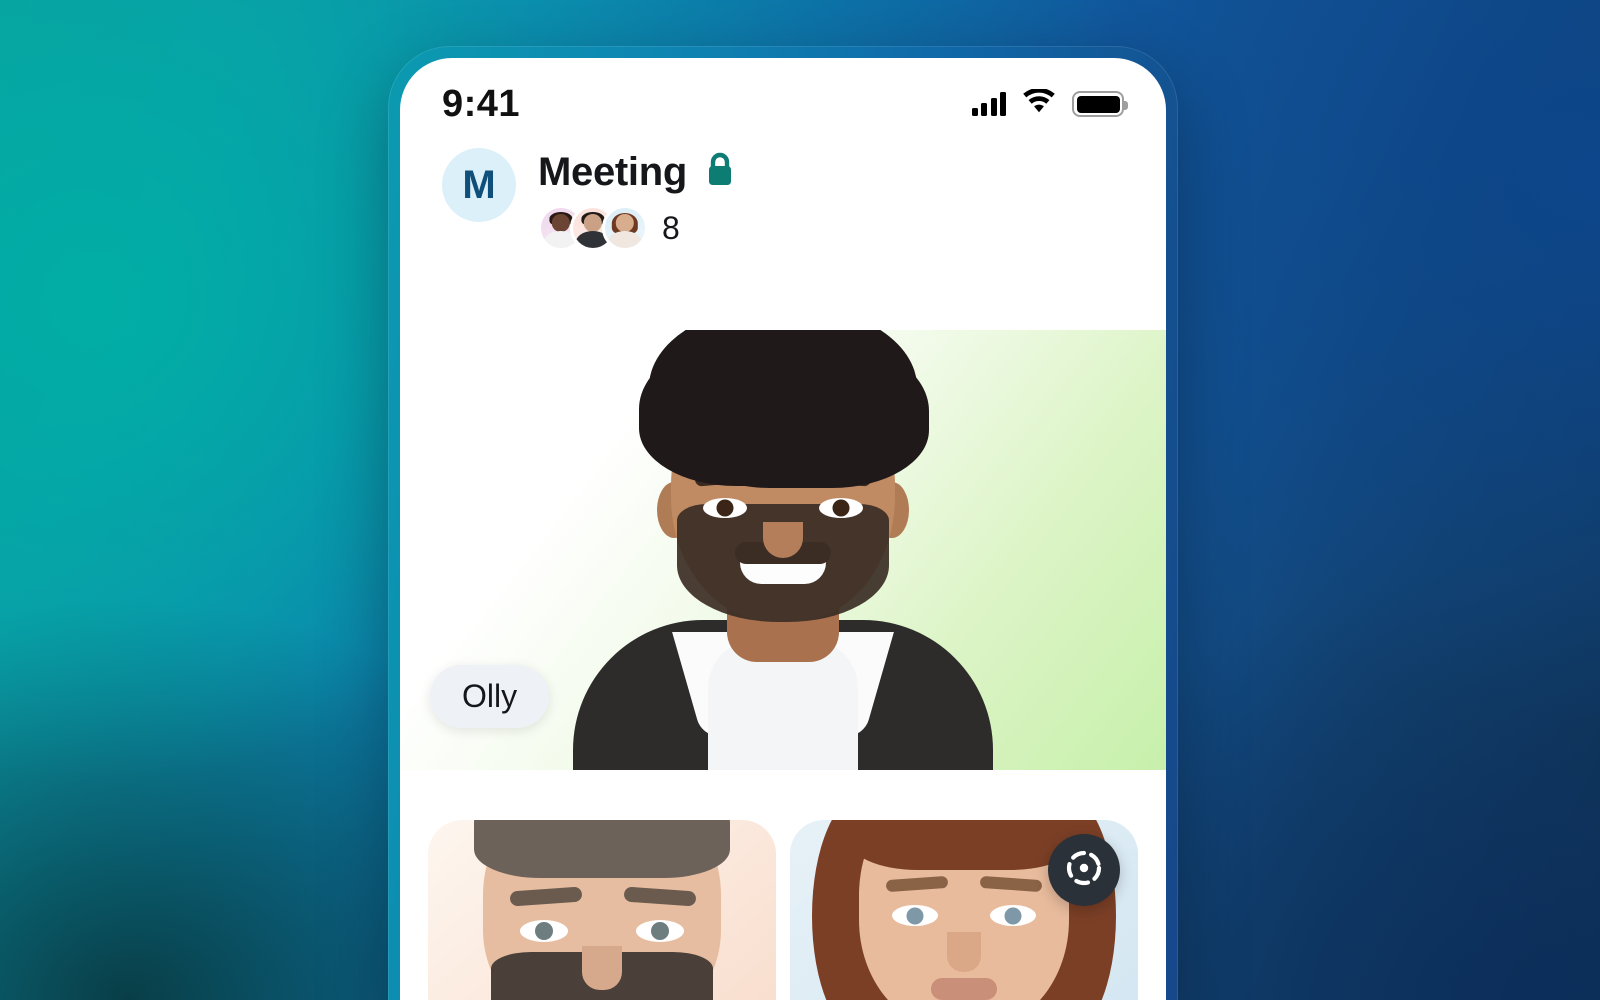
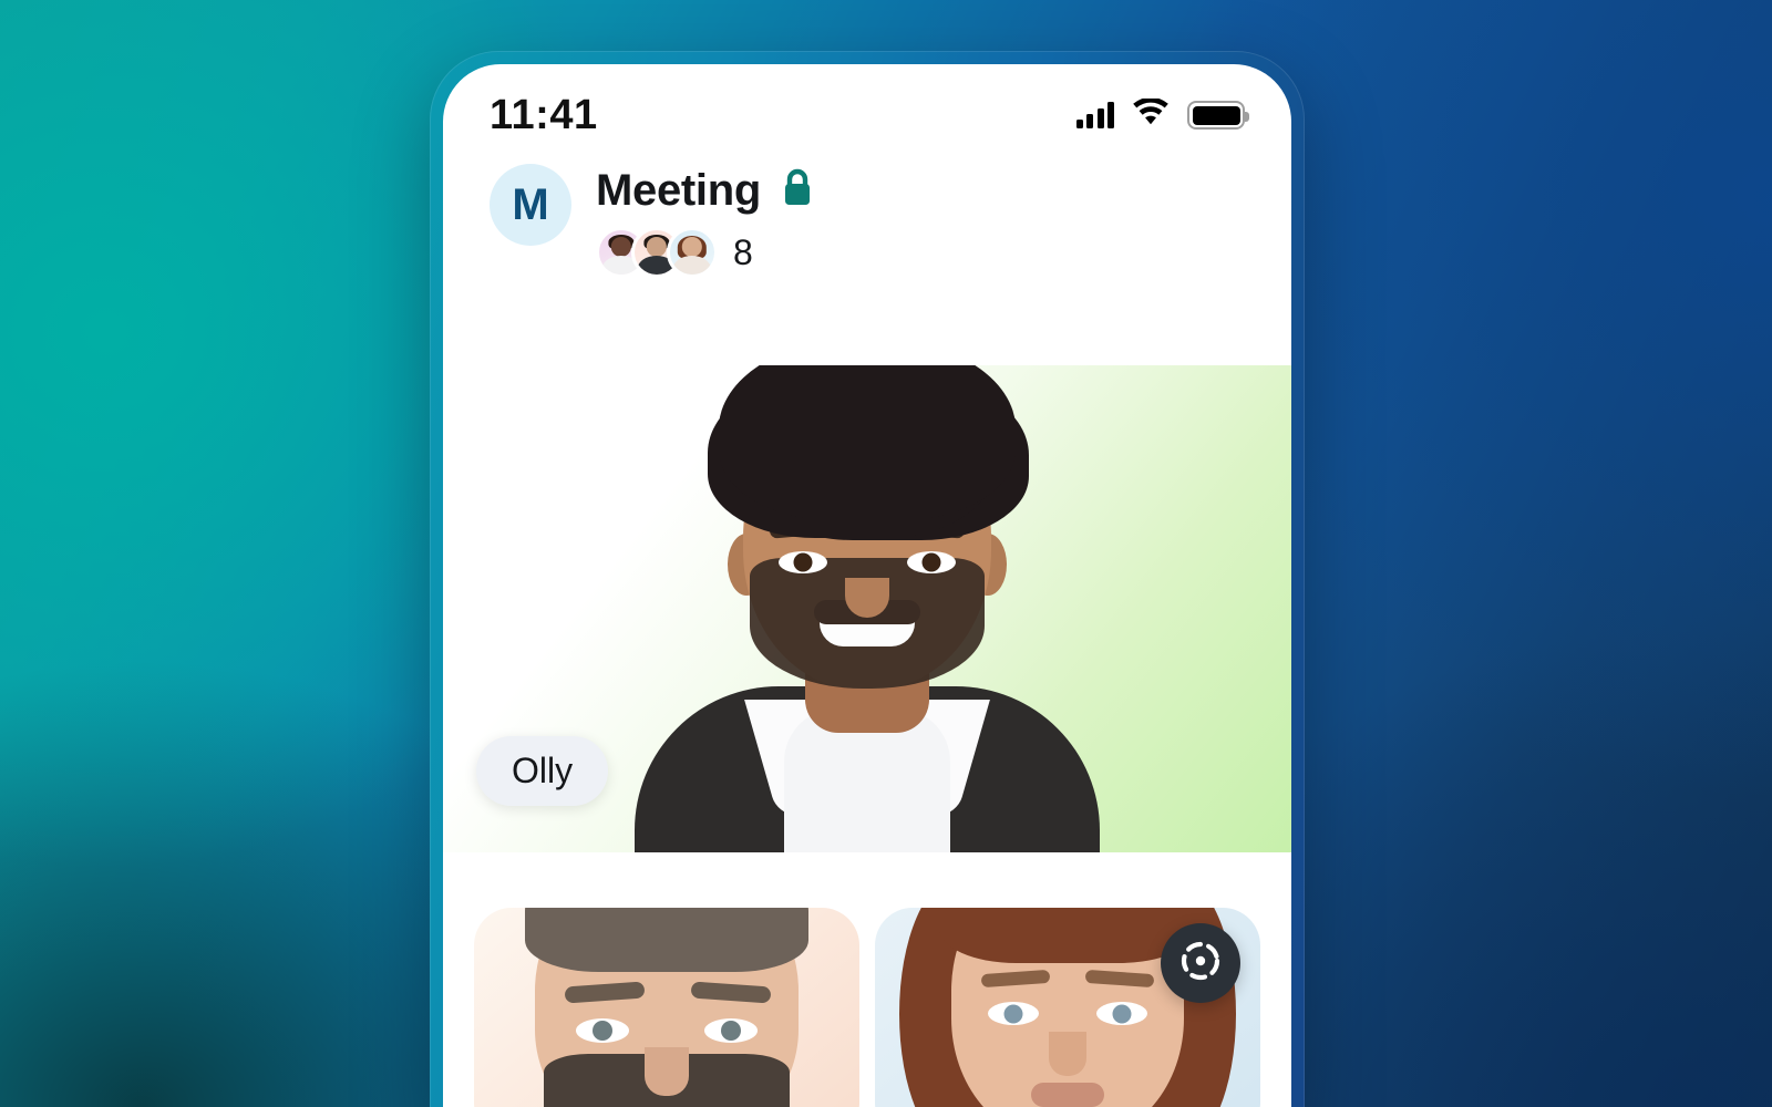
- 9:41
+ 11:41
  M
  Meeting
  8
  Olly
